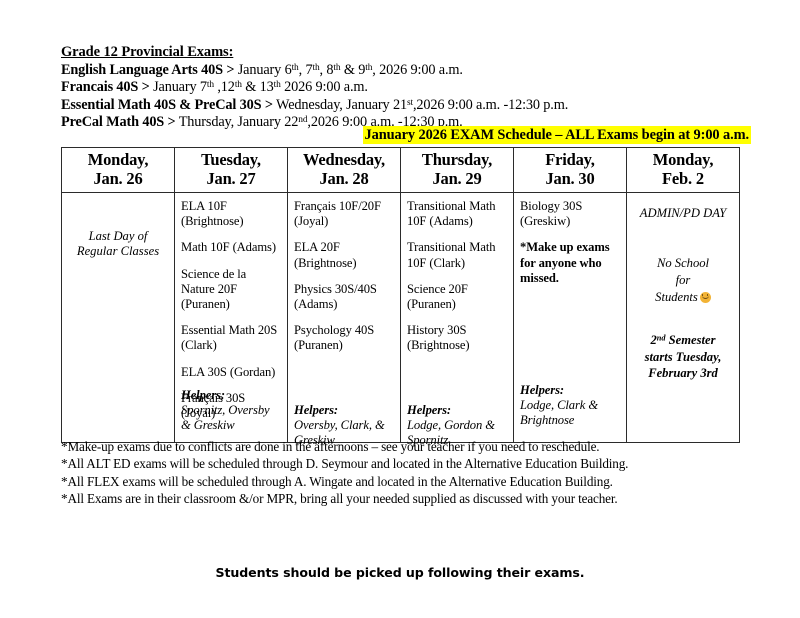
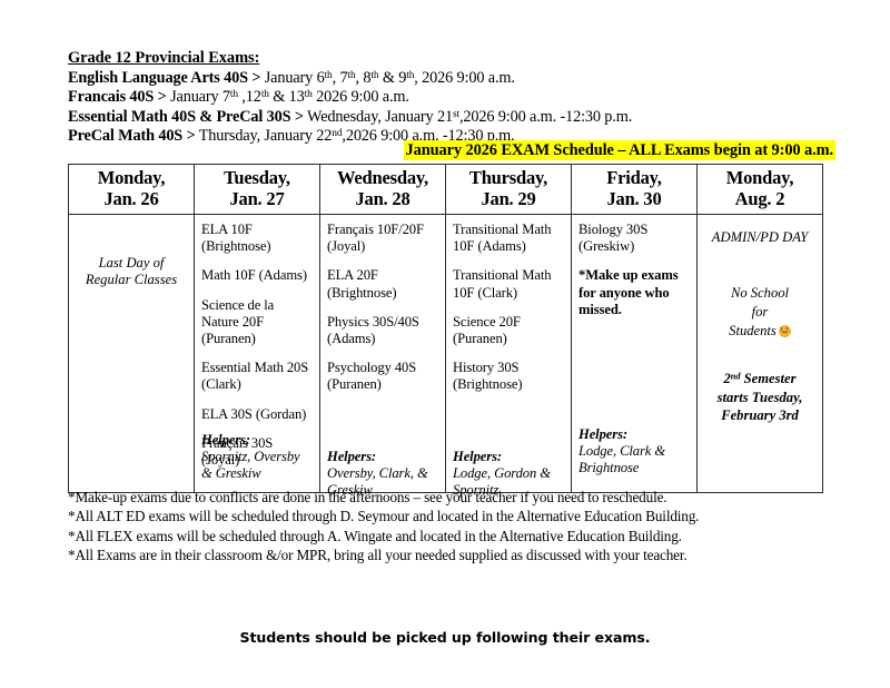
  Grade 12 Provincial Exams:
  English Language Arts 40S > January 6th, 7th, 8th & 9th, 2026 9:00 a.m.
  Francais 40S > January 7th ,12th & 13th 2026 9:00 a.m.
  Essential Math 40S & PreCal 30S > Wednesday, January 21st,2026 9:00 a.m. -12:30 p.m.
  PreCal Math 40S > Thursday, January 22nd,2026 9:00 a.m. -12:30 p.m.
  January 2026 EXAM Schedule – ALL Exams begin at 9:00 a.m.
- Monday, Jan. 26	Tuesday, Jan. 27	Wednesday, Jan. 28	Thursday, Jan. 29	Friday, Jan. 30	Monday, Feb. 2
+ Monday, Jan. 26	Tuesday, Jan. 27	Wednesday, Jan. 28	Thursday, Jan. 29	Friday, Jan. 30	Monday, Aug. 2
  Last Day of Regular Classes	ELA 10F (Brightnose) Math 10F (Adams) Science de la Nature 20F (Puranen) Essential Math 20S (Clark) ELA 30S (Gordan) Français 30S (Joyal) Helpers: Spornitz, Oversby & Greskiw	Français 10F/20F (Joyal) ELA 20F (Brightnose) Physics 30S/40S (Adams) Psychology 40S (Puranen) Helpers: Oversby, Clark, & Greskiw	Transitional Math 10F (Adams) Transitional Math 10F (Clark) Science 20F (Puranen) History 30S (Brightnose) Helpers: Lodge, Gordon & Spornitz	Biology 30S (Greskiw) *Make up exams for anyone who missed. Helpers: Lodge, Clark & Brightnose	ADMIN/PD DAY No School for Students 2nd Semester starts Tuesday, February 3rd
  *Make-up exams due to conflicts are done in the afternoons – see your teacher if you need to reschedule.
  *All ALT ED exams will be scheduled through D. Seymour and located in the Alternative Education Building.
  *All FLEX exams will be scheduled through A. Wingate and located in the Alternative Education Building.
  *All Exams are in their classroom &/or MPR, bring all your needed supplied as discussed with your teacher.
  Students should be picked up following their exams.
